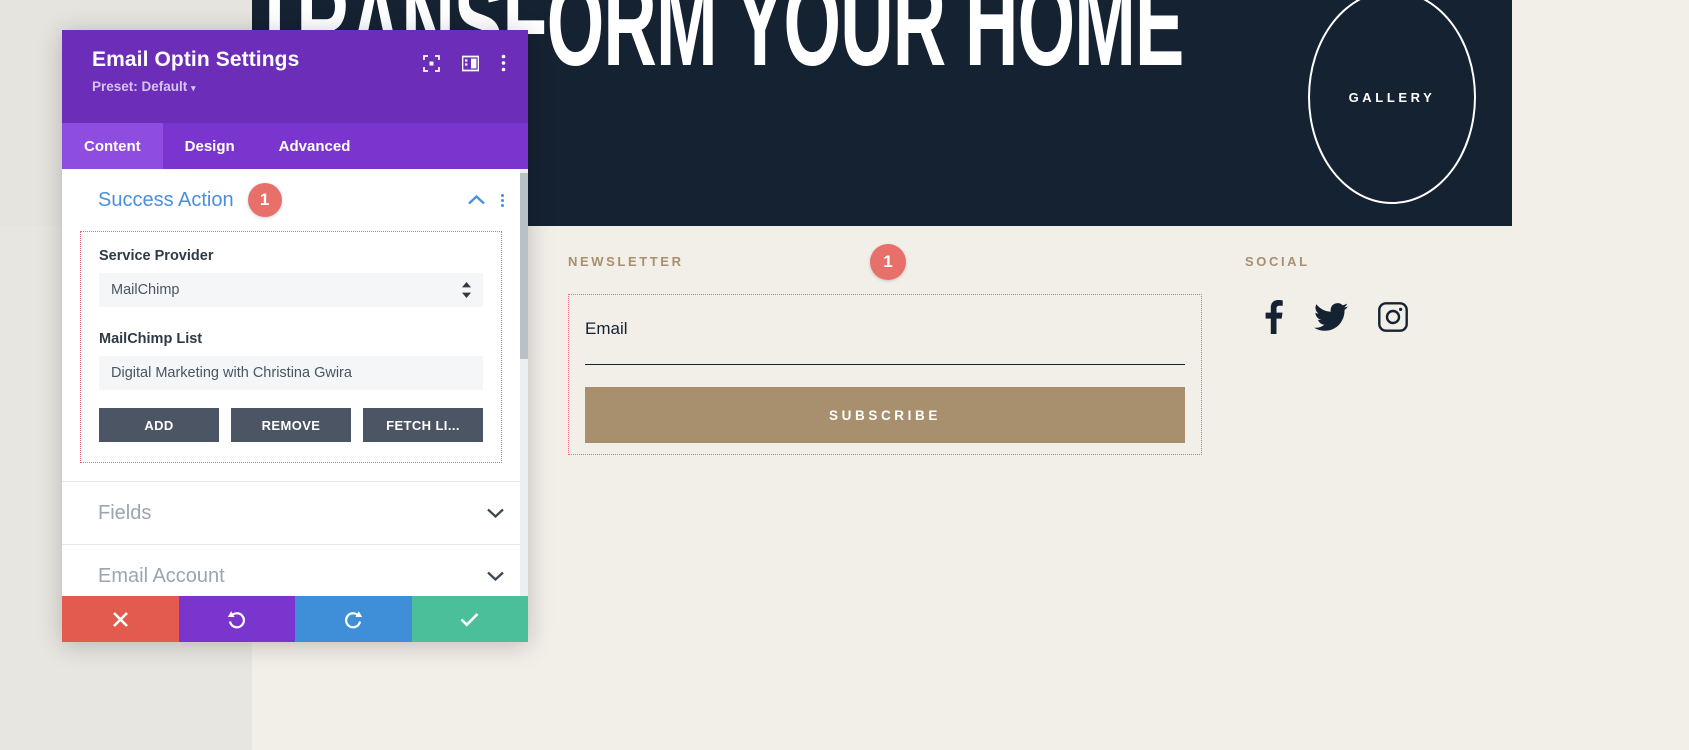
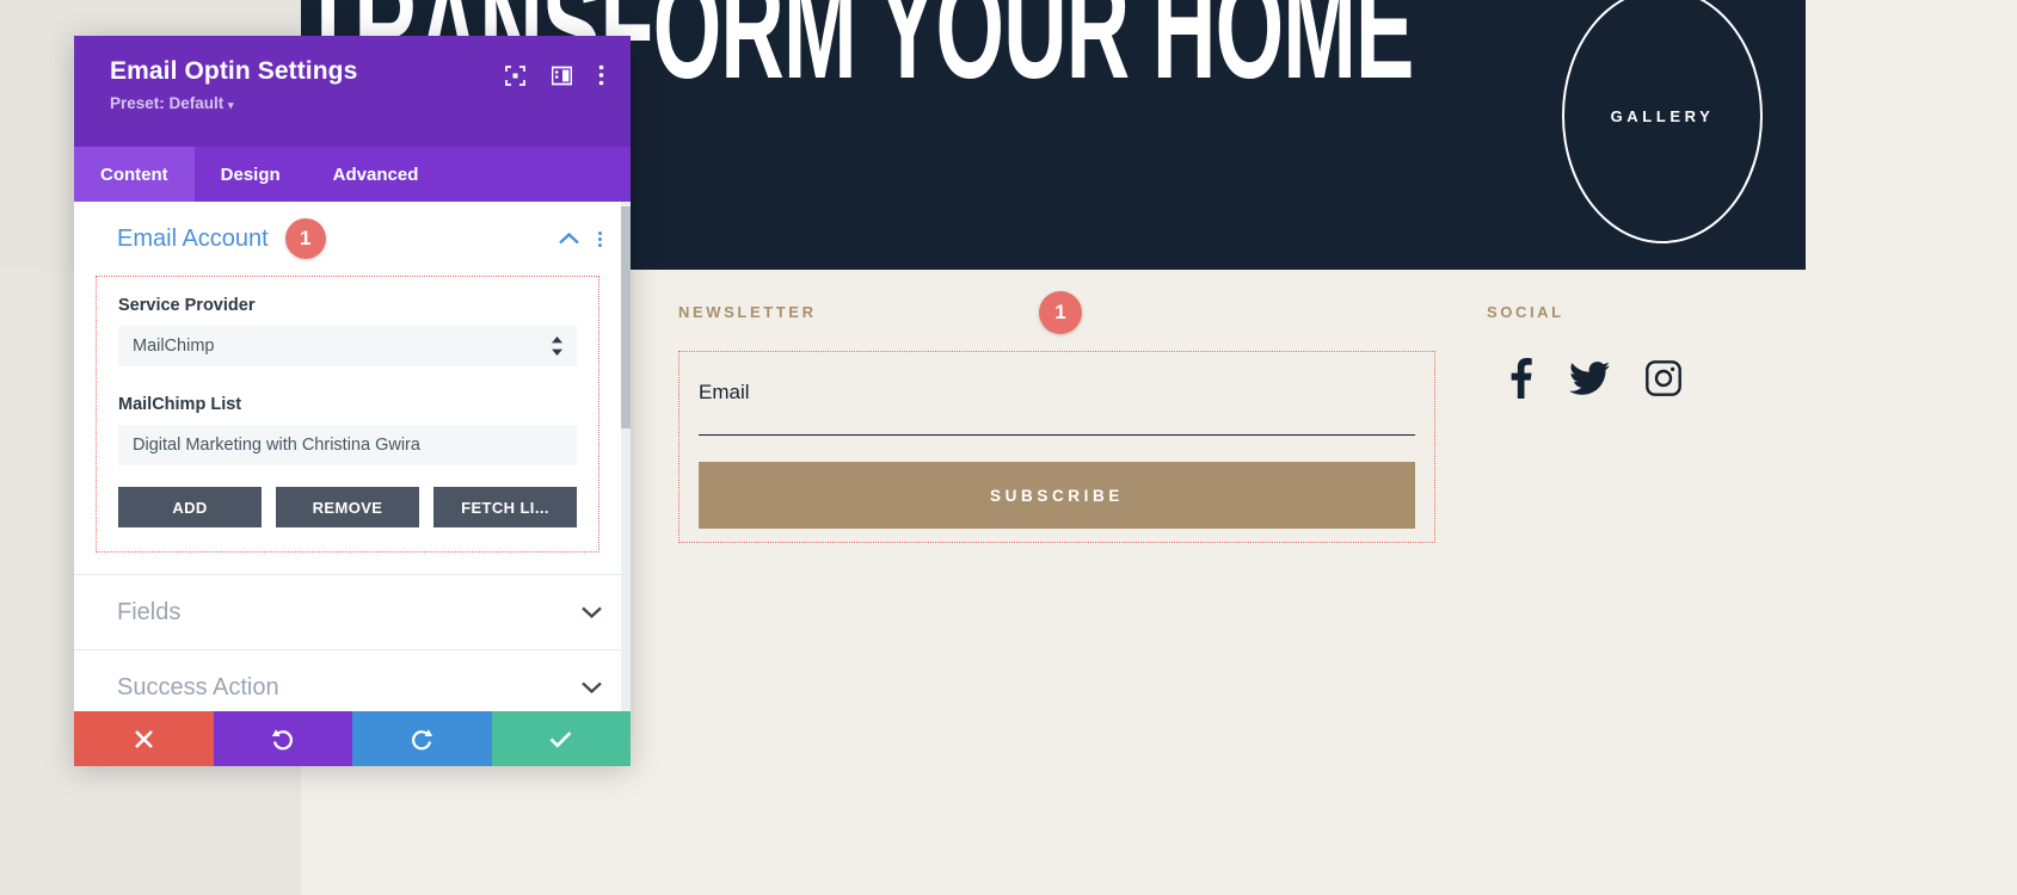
  TRANSFORM YOUR HOME
  GALLERY
  NEWSLETTER
  SOCIAL
  Email
  SUBSCRIBE
  1
  Email Optin Settings
  Preset: Default ▾
  Content
  Design
  Advanced
- Success Action
+ Email Account
  1
  Service Provider
  MailChimp
  MailChimp List
  Digital Marketing with Christina Gwira
  ADD
  REMOVE
  FETCH LI...
  Fields
- Email Account
+ Success Action
